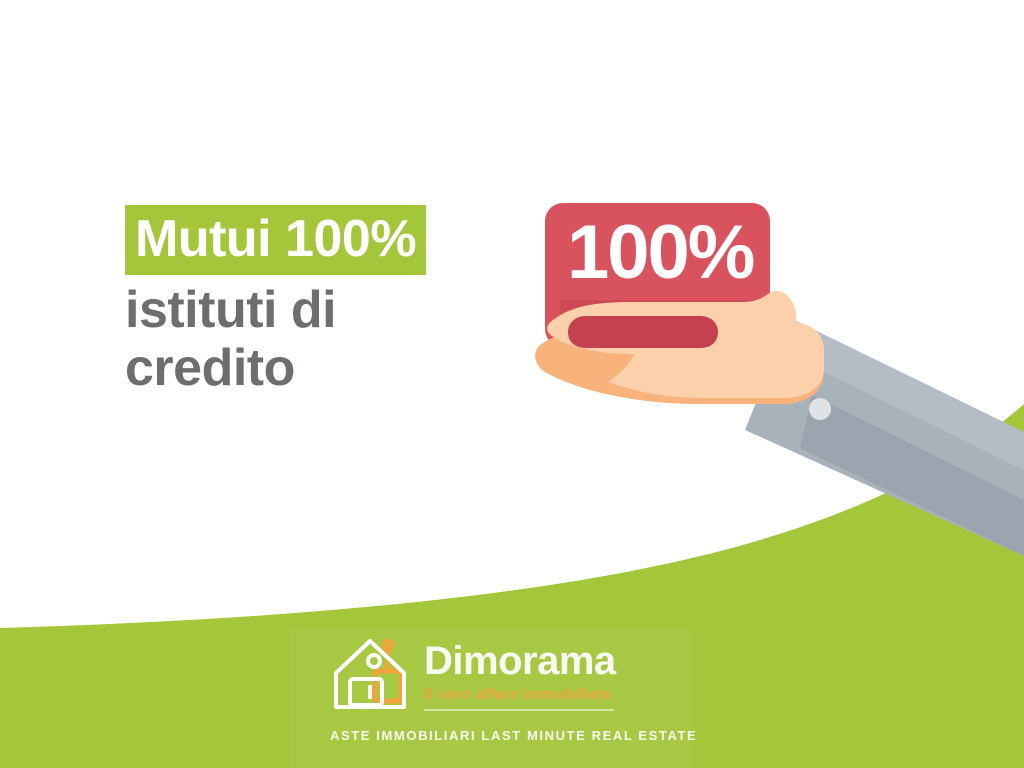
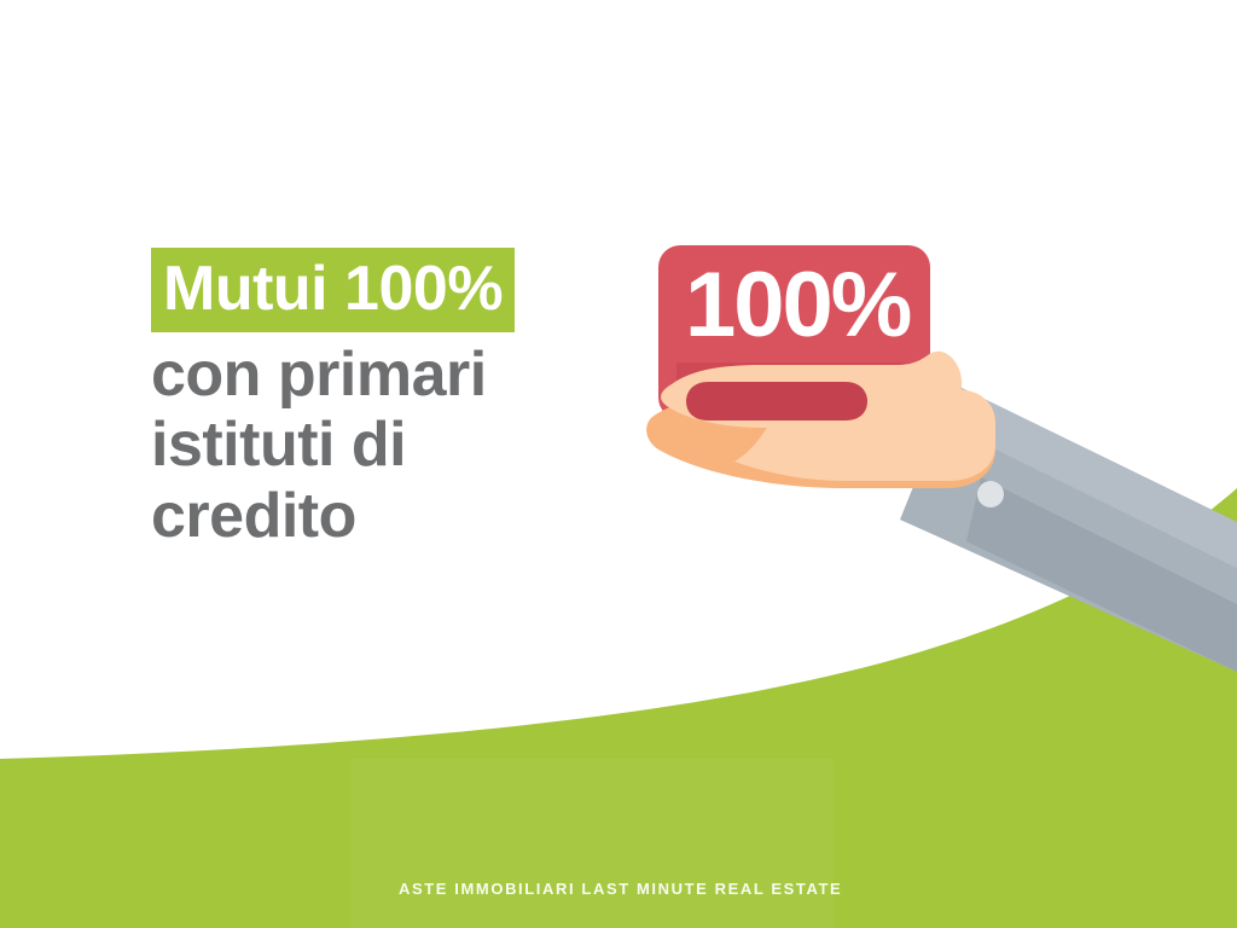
  Mutui 100%
+ con primari
  istituti di
  credito
  100%
- Dimorama
- Il vero affare immobiliare
  ASTE IMMOBILIARI LAST MINUTE REAL ESTATE
